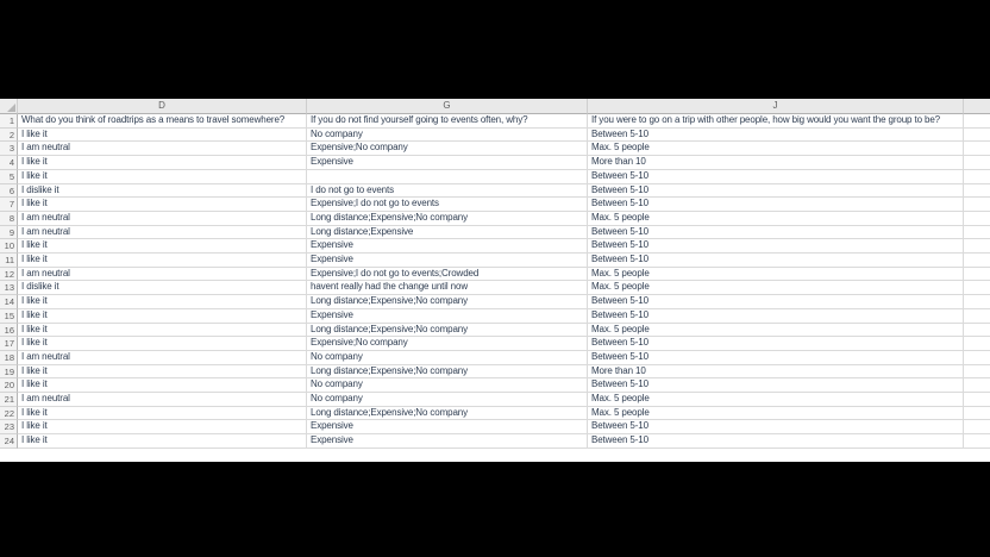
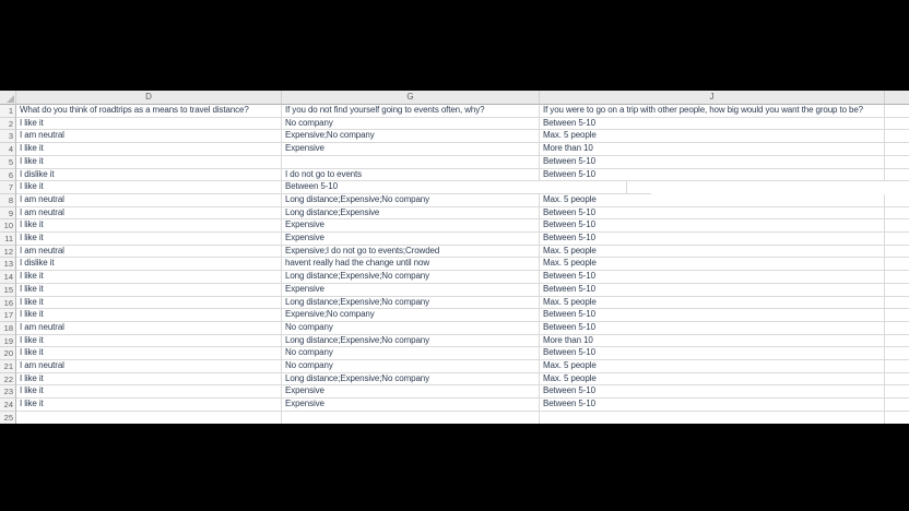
  D
  G
  J
  1
- What do you think of roadtrips as a means to travel somewhere?
+ What do you think of roadtrips as a means to travel distance?
  If you do not find yourself going to events often, why?
  If you were to go on a trip with other people, how big would you want the group to be?
  2
  I like it
  No company
  Between 5-10
  3
  I am neutral
  Expensive;No company
  Max. 5 people
  4
  I like it
  Expensive
  More than 10
  5
  I like it
  Between 5-10
  6
  I dislike it
  I do not go to events
  Between 5-10
  7
  I like it
- Expensive;I do not go to events
  Between 5-10
  8
  I am neutral
  Long distance;Expensive;No company
  Max. 5 people
  9
  I am neutral
  Long distance;Expensive
  Between 5-10
  10
  I like it
  Expensive
  Between 5-10
  11
  I like it
  Expensive
  Between 5-10
  12
  I am neutral
  Expensive;I do not go to events;Crowded
  Max. 5 people
  13
  I dislike it
  havent really had the change until now
  Max. 5 people
  14
  I like it
  Long distance;Expensive;No company
  Between 5-10
  15
  I like it
  Expensive
  Between 5-10
  16
  I like it
  Long distance;Expensive;No company
  Max. 5 people
  17
  I like it
  Expensive;No company
  Between 5-10
  18
  I am neutral
  No company
  Between 5-10
  19
  I like it
  Long distance;Expensive;No company
  More than 10
  20
  I like it
  No company
  Between 5-10
  21
  I am neutral
  No company
  Max. 5 people
  22
  I like it
  Long distance;Expensive;No company
  Max. 5 people
  23
  I like it
  Expensive
  Between 5-10
  24
  I like it
  Expensive
  Between 5-10
+ 25
